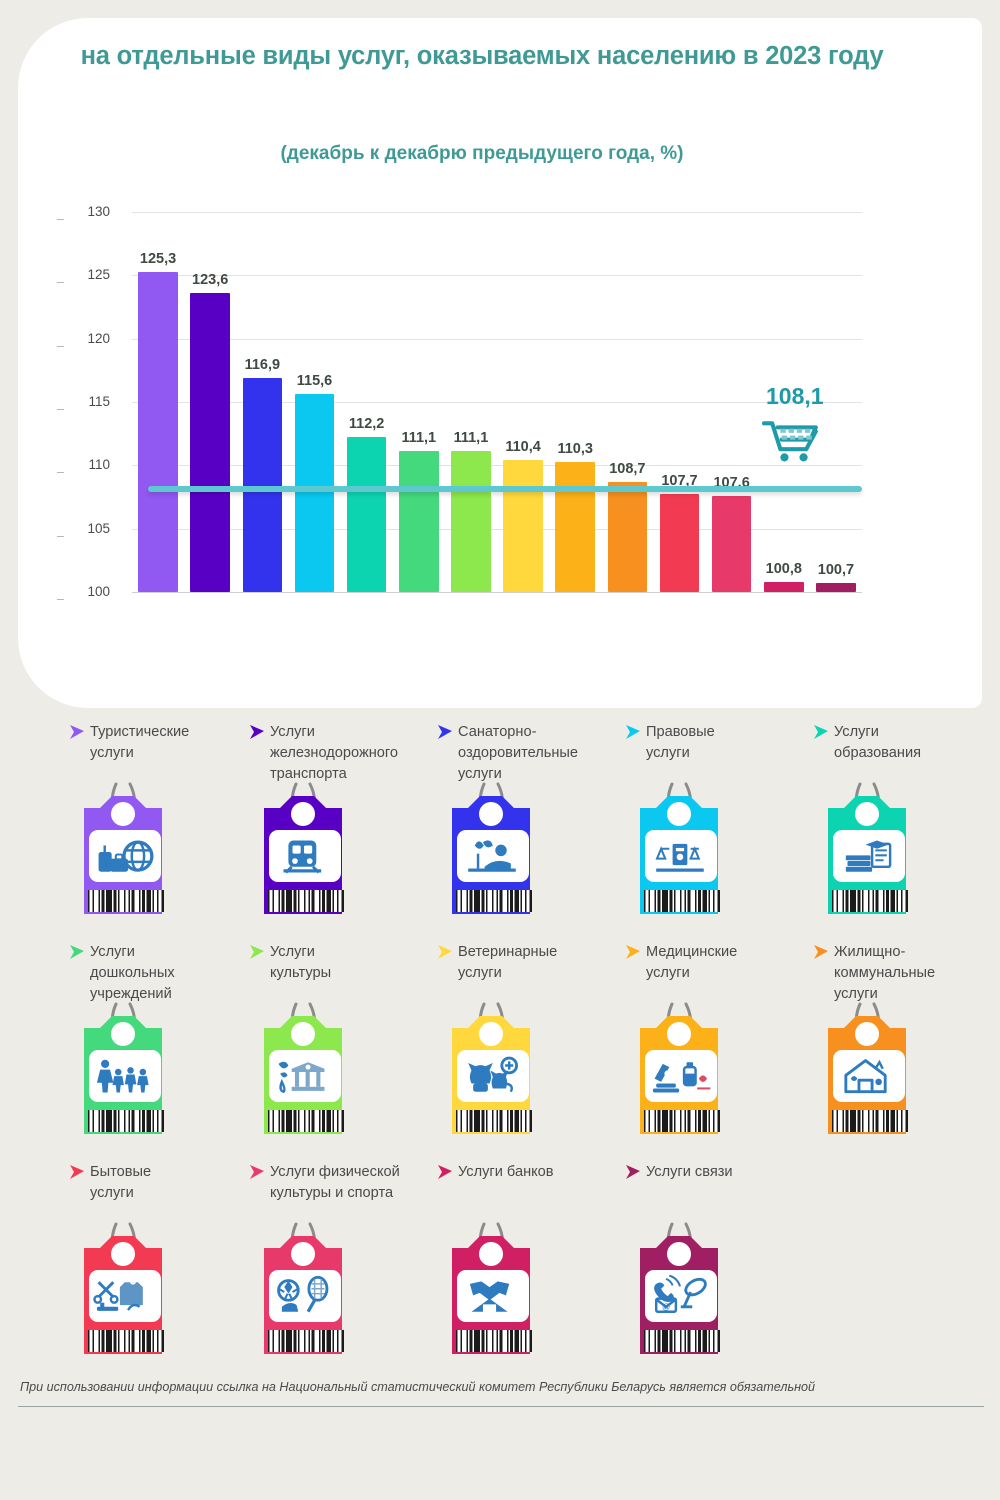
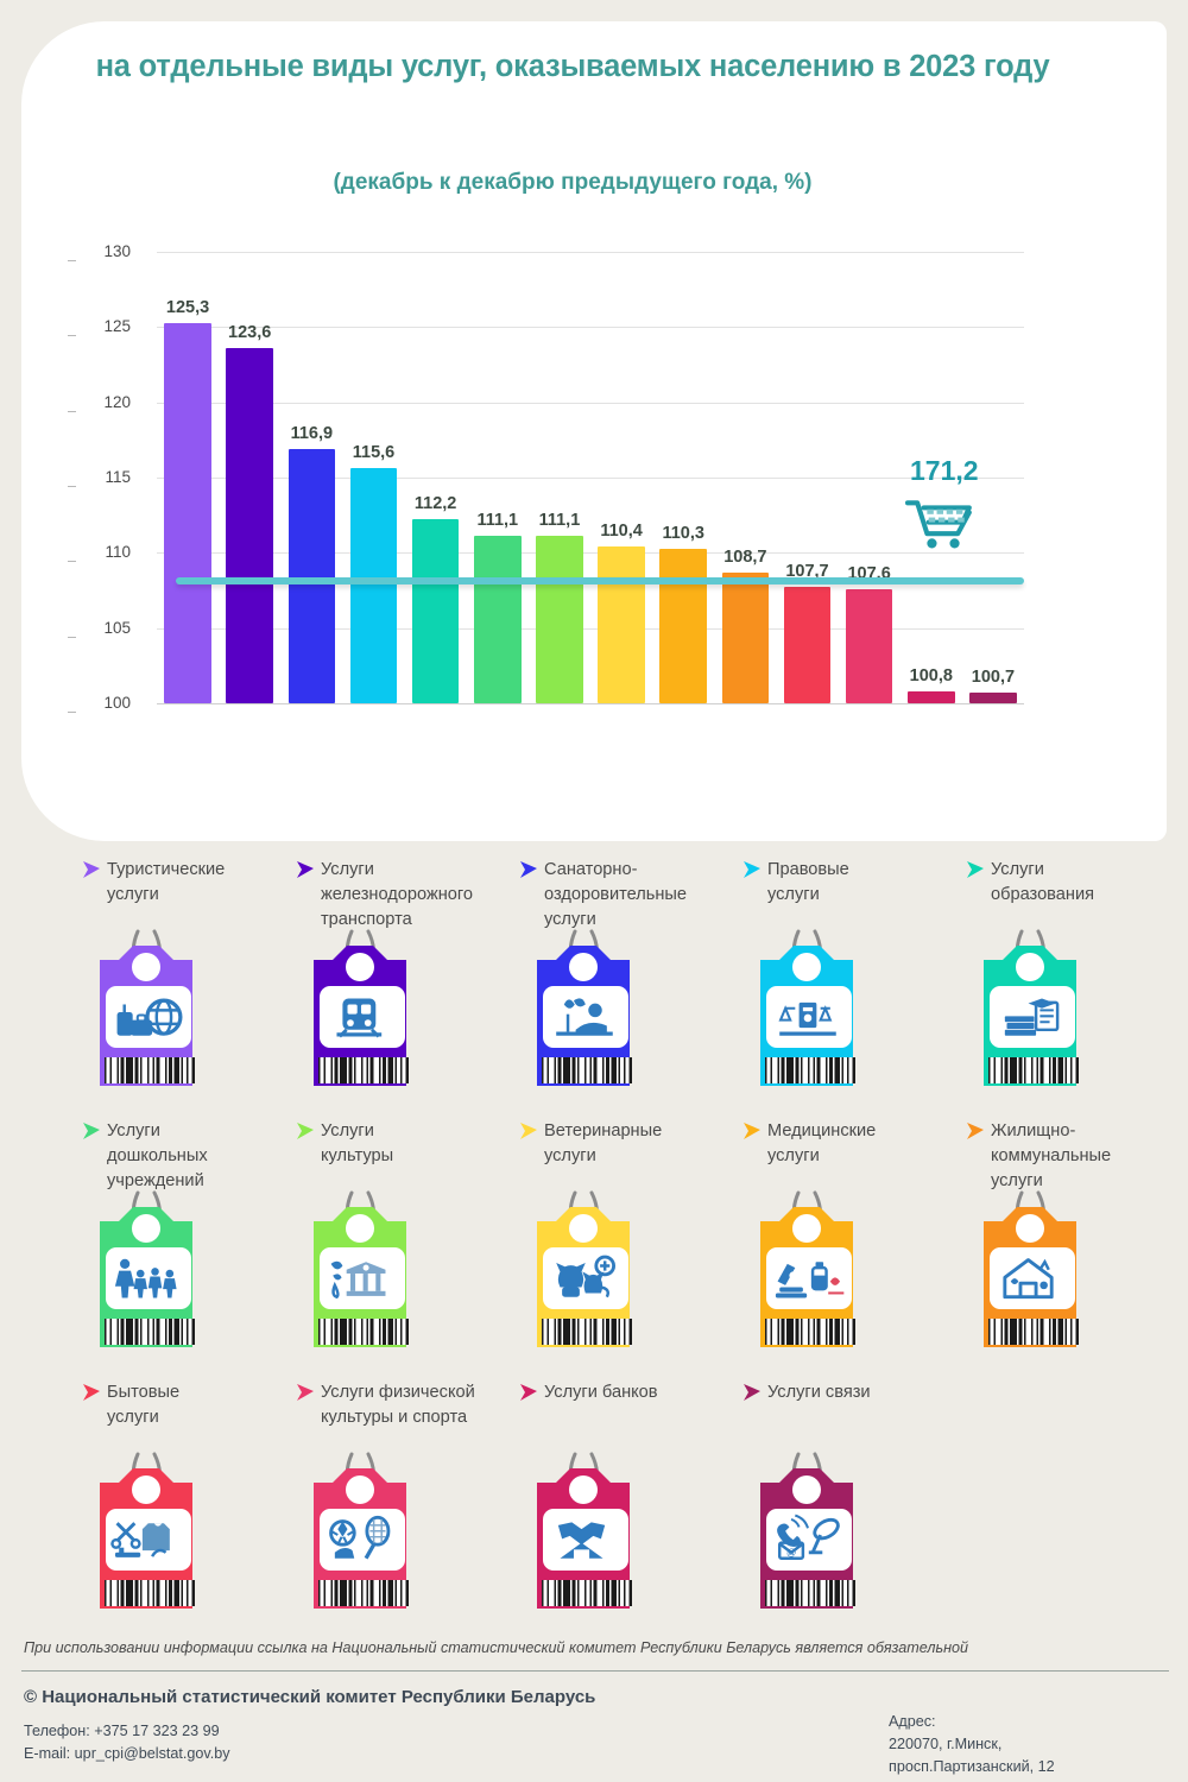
  на отдельные виды услуг, оказываемых населению в 2023 году
  (декабрь к декабрю предыдущего года, %)
  100
  105
  110
  115
  120
  125
  130
  125,3
  123,6
  116,9
  115,6
  112,2
  111,1
  111,1
  110,4
  110,3
  108,7
  107,7
  107,6
  100,8
  100,7
- 108,1
+ 171,2
  Туристические
  услуги
  Услуги
  железнодорожного
  транспорта
  Санаторно-
  оздоровительные
  услуги
  Правовые
  услуги
  Услуги
  образования
  Услуги
  дошкольных
  учреждений
  Услуги
  культуры
  Ветеринарные
  услуги
  Медицинские
  услуги
  Жилищно-
  коммунальные
  услуги
  Бытовые
  услуги
  Услуги физической
  культуры и спорта
  Услуги банков
  Услуги связи
  @
  При использовании информации ссылка на Национальный статистический комитет Республики Беларусь является обязательной
+ © Национальный статистический комитет Республики Беларусь
+ Телефон: +375 17 323 23 99
+ E-mail: upr_cpi@belstat.gov.by
+ Адрес:
+ 220070, г.Минск,
+ просп.Партизанский, 12
